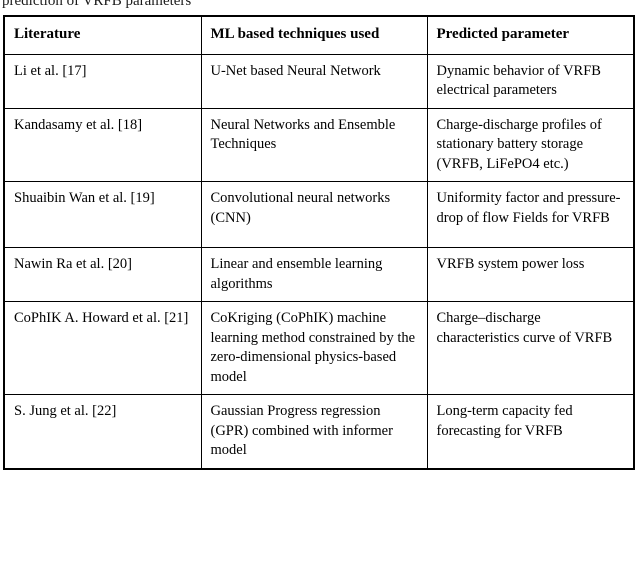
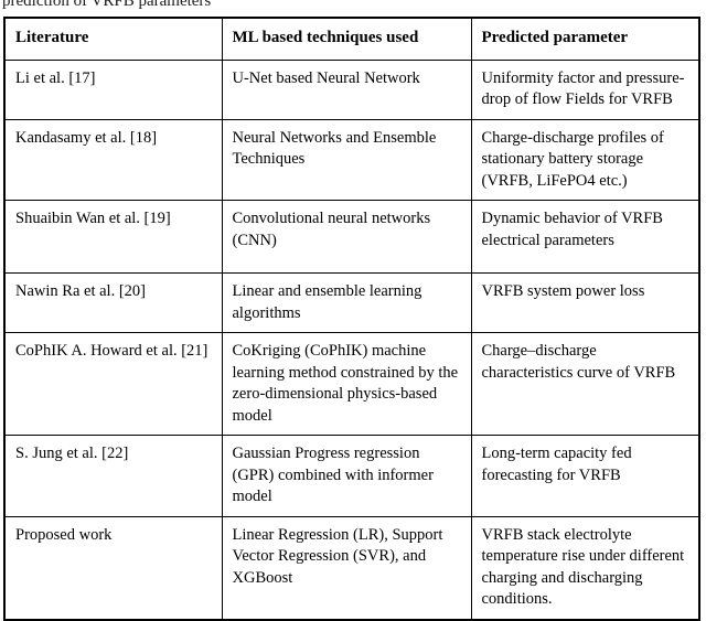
  prediction of VRFB parameters
  Literature	ML based techniques used	Predicted parameter
- Li et al. [17]	U-Net based Neural Network	Dynamic behavior of VRFB electrical parameters
+ Li et al. [17]	U-Net based Neural Network	Uniformity factor and pressure-drop of flow Fields for VRFB
  Kandasamy et al. [18]	Neural Networks and Ensemble Techniques	Charge-discharge profiles of stationary battery storage (VRFB, LiFePO4 etc.)
- Shuaibin Wan et al. [19]	Convolutional neural networks (CNN)	Uniformity factor and pressure-drop of flow Fields for VRFB
+ Shuaibin Wan et al. [19]	Convolutional neural networks (CNN)	Dynamic behavior of VRFB electrical parameters
  Nawin Ra et al. [20]	Linear and ensemble learning algorithms	VRFB system power loss
  CoPhIK A. Howard et al. [21]	CoKriging (CoPhIK) machine learning method constrained by the zero-dimensional physics-based model	Charge–discharge characteristics curve of VRFB
  S. Jung et al. [22]	Gaussian Progress regression (GPR) combined with informer model	Long-term capacity fed forecasting for VRFB
+ Proposed work	Linear Regression (LR), Support Vector Regression (SVR), and XGBoost	VRFB stack electrolyte temperature rise under different charging and discharging conditions.
